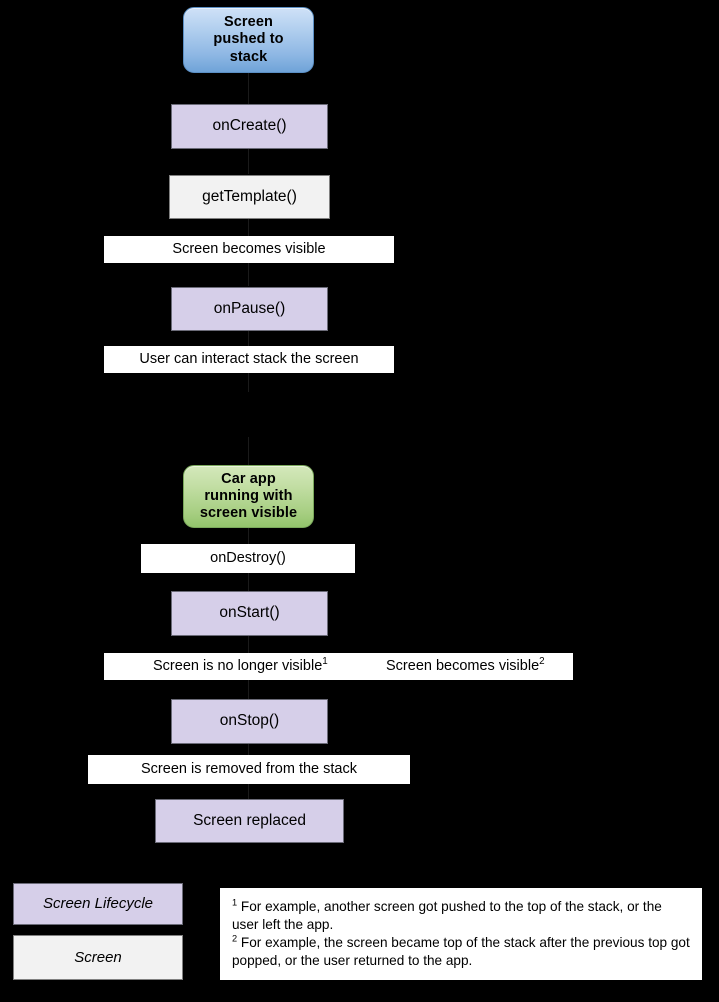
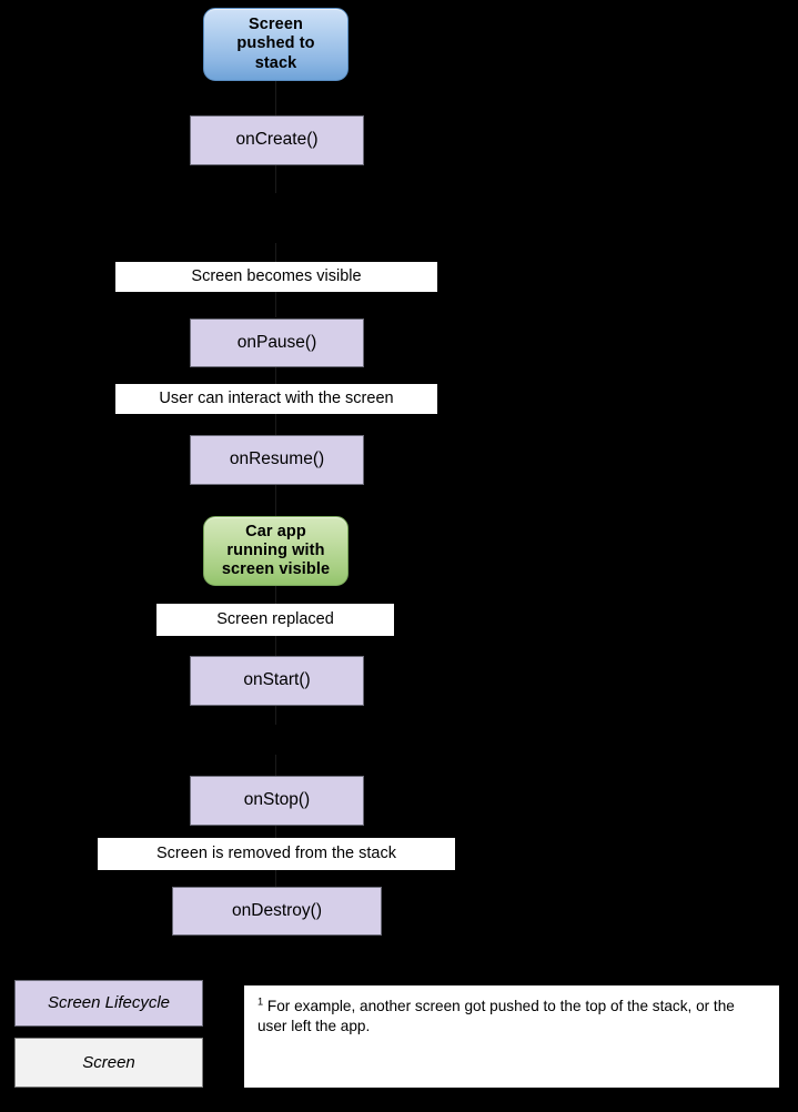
  Screen
  pushed to
  stack
  onCreate()
- getTemplate()
  Screen becomes visible
  onPause()
- User can interact stack the screen
+ User can interact with the screen
+ onResume()
  Car app
  running with
  screen visible
- onDestroy()
+ Screen replaced
  onStart()
- Screen is no longer visible1
- Screen becomes visible2
  onStop()
  Screen is removed from the stack
- Screen replaced
+ onDestroy()
  Screen Lifecycle
  Screen
  1 For example, another screen got pushed to the top of the stack, or the user left the app.
- 2 For example, the screen became top of the stack after the previous top got popped, or the user returned to the app.
